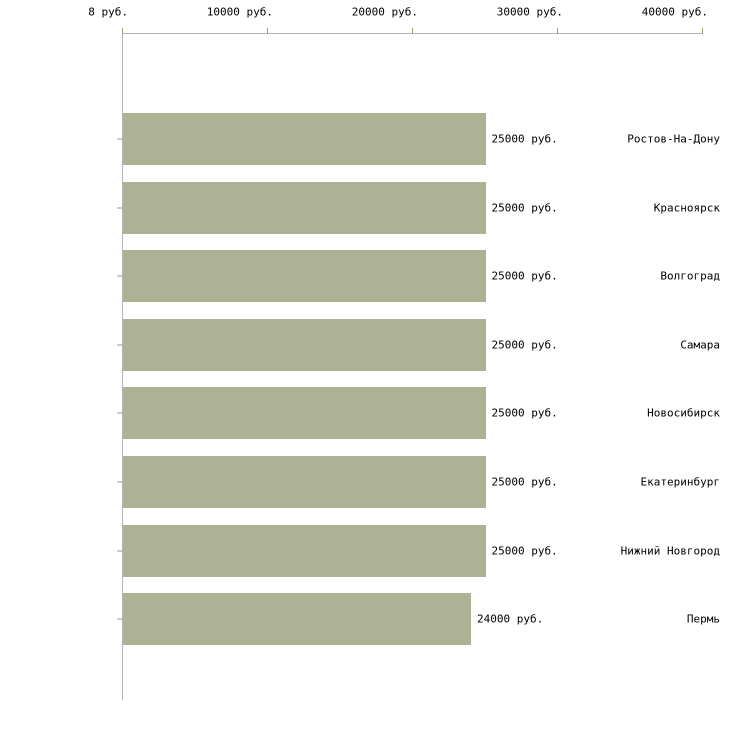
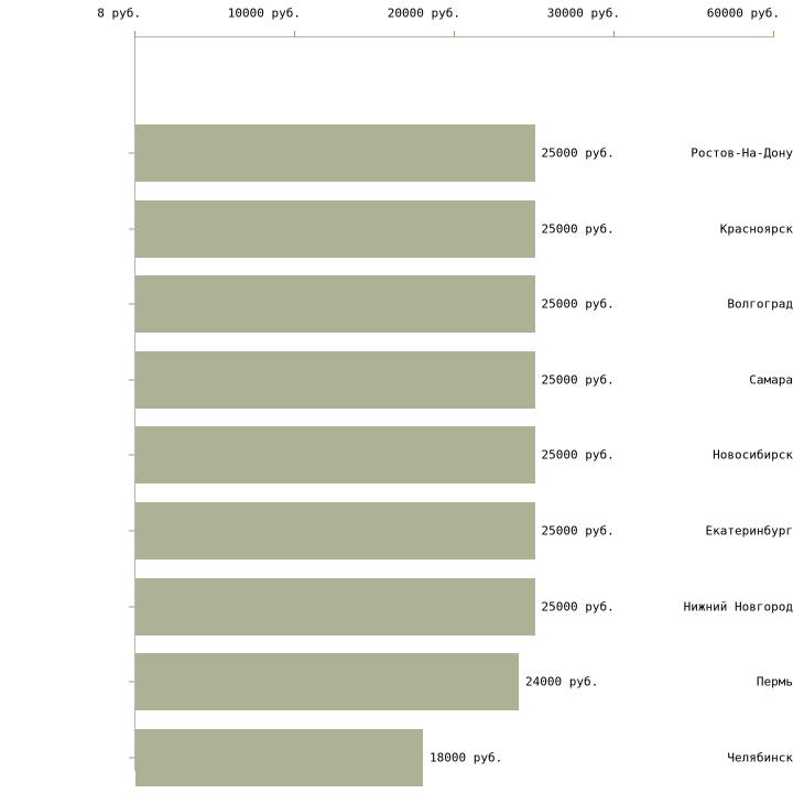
  8 руб.
  10000 руб.
  20000 руб.
  30000 руб.
- 40000 руб.
+ 60000 руб.
  25000 руб.
  Ростов-На-Дону
  25000 руб.
  Красноярск
  25000 руб.
  Волгоград
  25000 руб.
  Самара
  25000 руб.
  Новосибирск
  25000 руб.
  Екатеринбург
  25000 руб.
  Нижний Новгород
  24000 руб.
  Пермь
+ 18000 руб.
+ Челябинск
